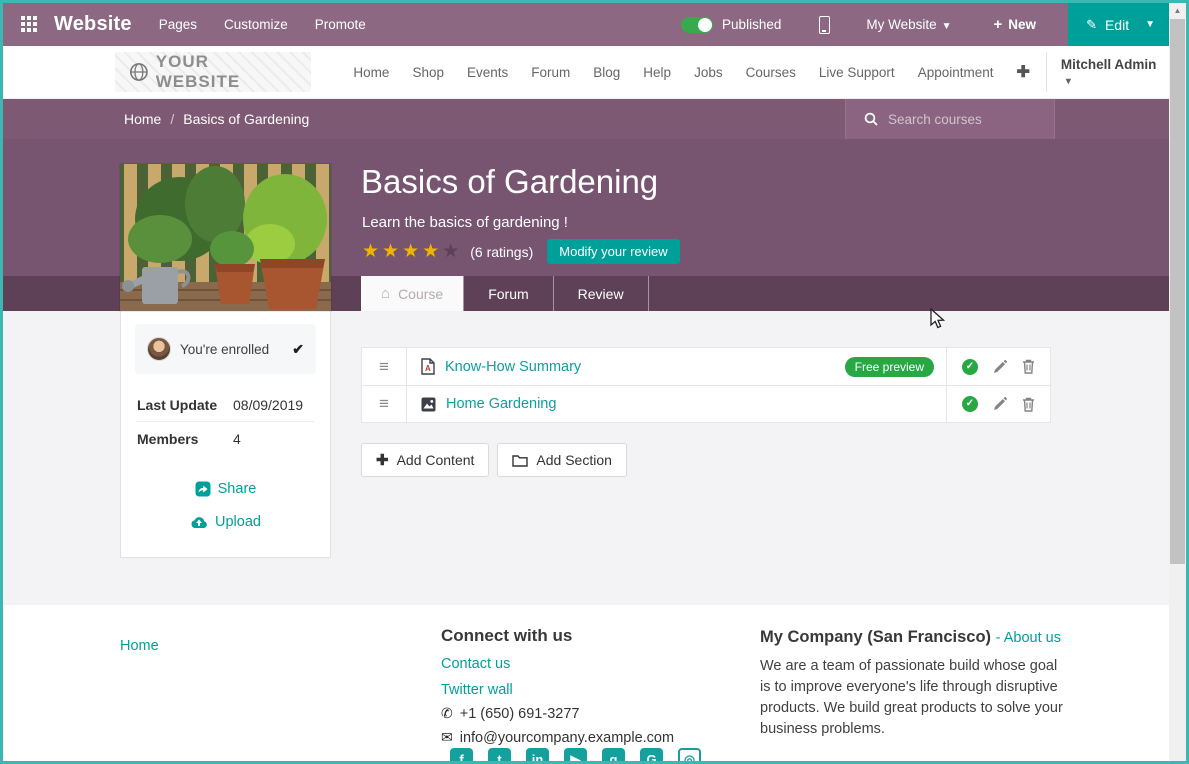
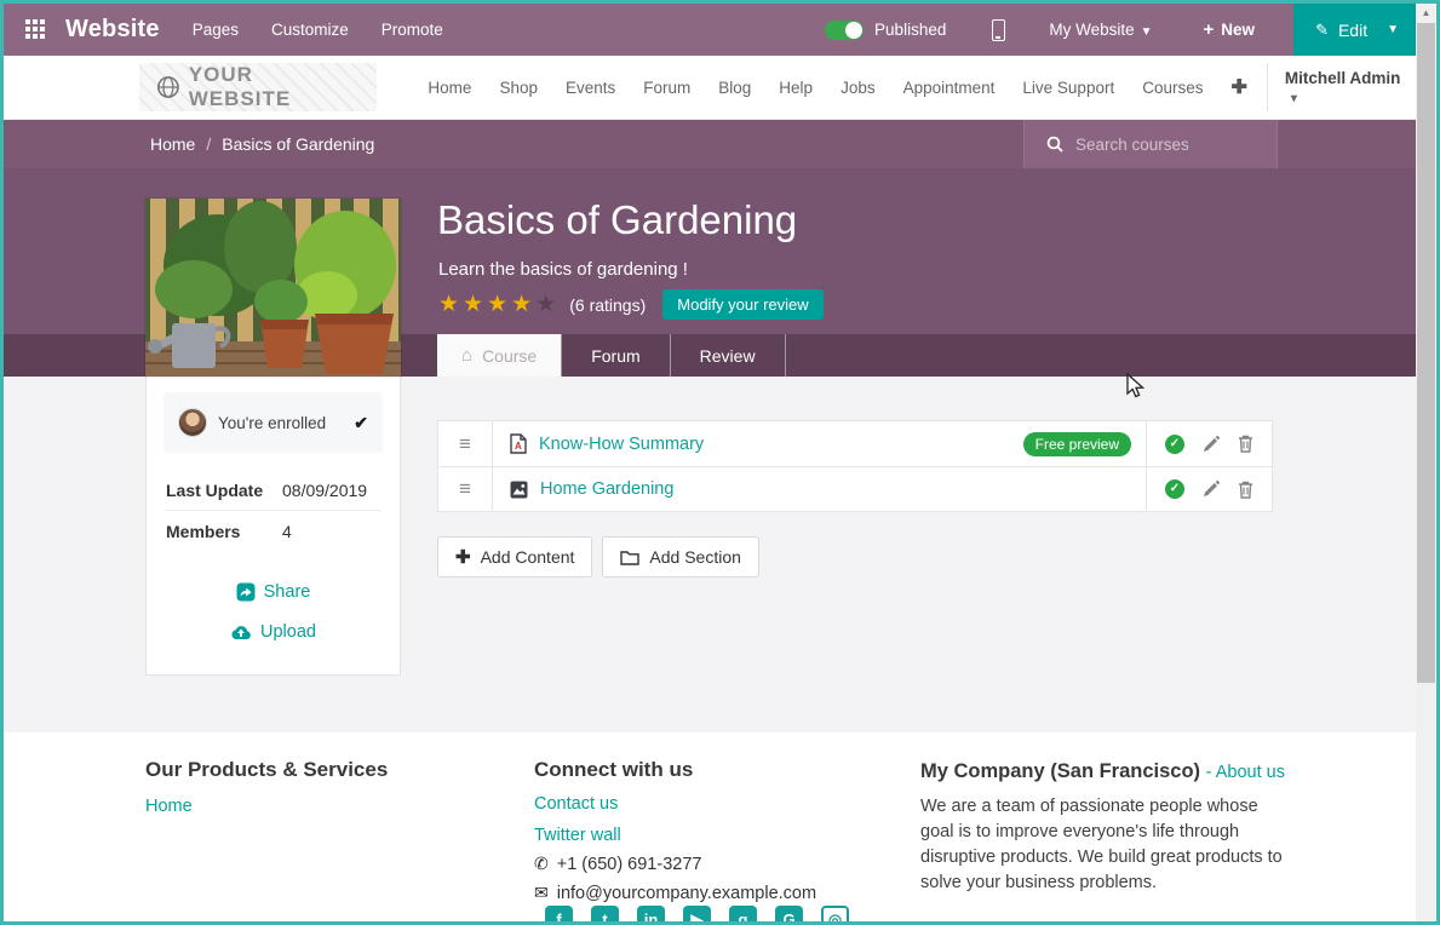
  Website
  Pages
  Customize
  Promote
  Published
  My Website ▼
  + New
  ✎
  Edit
  ▼
  ▲
  YOUR WEBSITE
  Home
  Shop
  Events
  Forum
  Blog
  Help
  Jobs
- Courses
+ Appointment
  Live Support
- Appointment
+ Courses
  ✚
  Mitchell Admin ▾
  Home
  /
  Basics of Gardening
  Search courses
  Basics of Gardening
  Learn the basics of gardening !
  ★
  ★
  ★
  ★
  ★
  (6 ratings)
  Modify your review
  ⌂
  Course
  Forum
  Review
  You're enrolled
  ✔
  Last Update
  08/09/2019
  Members
  4
  Share
  Upload
  ≡
  A
  Know-How Summary
  Free preview
  ✓
  ≡
  Home Gardening
  ✓
  ✚
  Add Content
  Add Section
+ Our Products & Services
  Home
  Connect with us
  Contact us
  Twitter wall
  ✆
  +1 (650) 691-3277
  ✉
  info@yourcompany.example.com
  f
  t
  in
  ▶
  g
  G
  ◎
  My Company (San Francisco) - About us
- We are a team of passionate build whose goal is to improve everyone's life through disruptive products. We build great products to solve your business problems.
+ We are a team of passionate people whose goal is to improve everyone's life through disruptive products. We build great products to solve your business problems.
